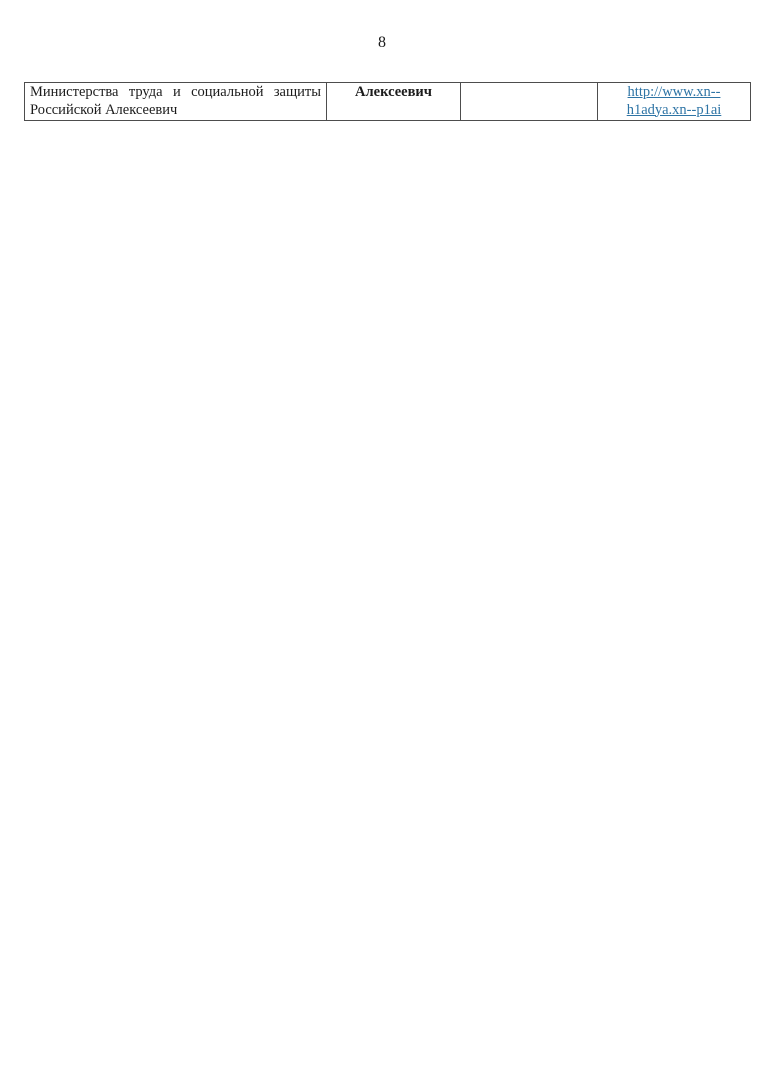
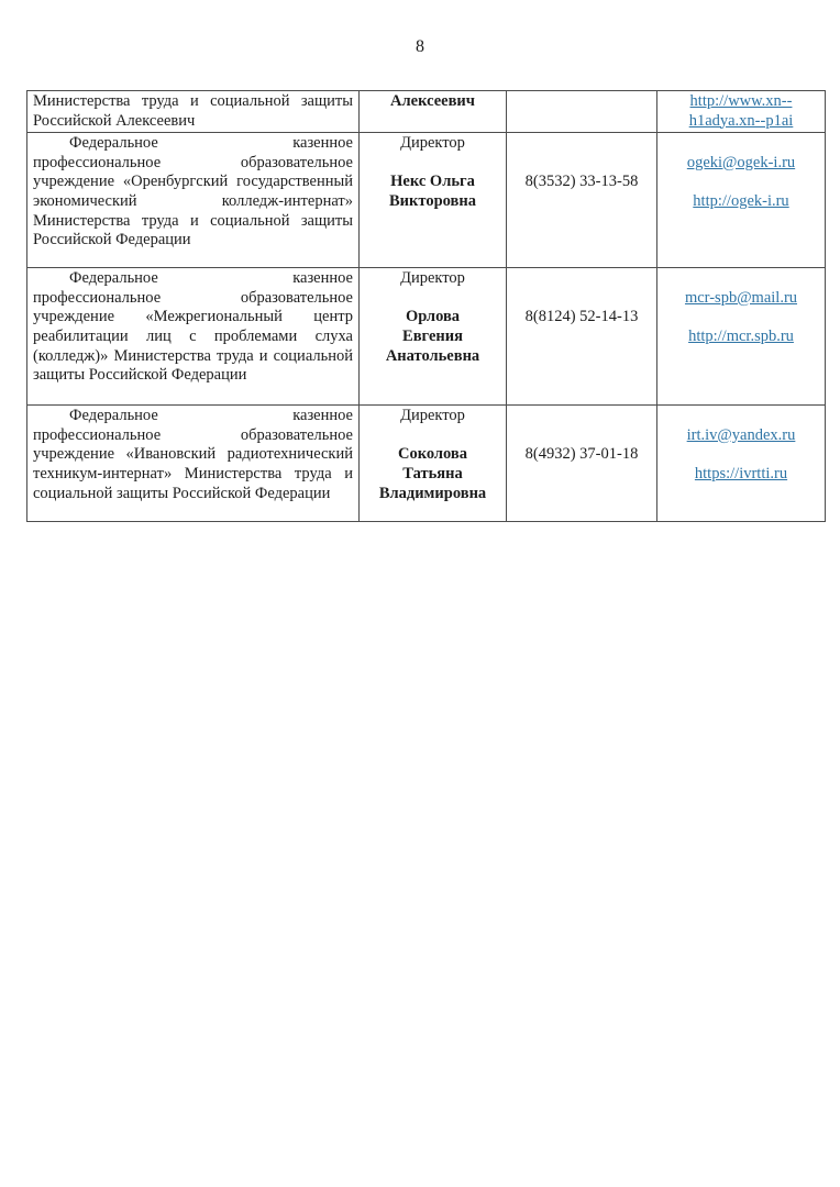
  8
  Министерства труда и социальной защиты Российской Алексеевич	Алексеевич		http://www.xn-- h1adya.xn--p1ai
+ Федеральное казенное профессиональное образовательное учреждение «Оренбургский государственный экономический колледж-интернат» Министерства труда и социальной защиты Российской Федерации	Директор Некс Ольга Викторовна	8(3532) 33-13-58	ogeki@ogek-i.ru http://ogek-i.ru
+ Федеральное казенное профессиональное образовательное учреждение «Межрегиональный центр реабилитации лиц с проблемами слуха (колледж)» Министерства труда и социальной защиты Российской Федерации	Директор Орлова Евгения Анатольевна	8(8124) 52-14-13	mcr-spb@mail.ru http://mcr.spb.ru
+ Федеральное казенное профессиональное образовательное учреждение «Ивановский радиотехнический техникум-интернат» Министерства труда и социальной защиты Российской Федерации	Директор Соколова Татьяна Владимировна	8(4932) 37-01-18	irt.iv@yandex.ru https://ivrtti.ru
